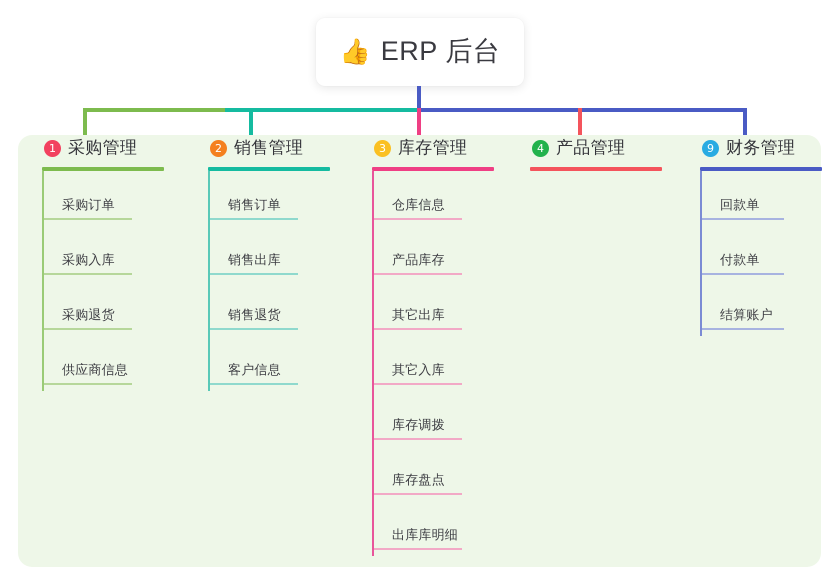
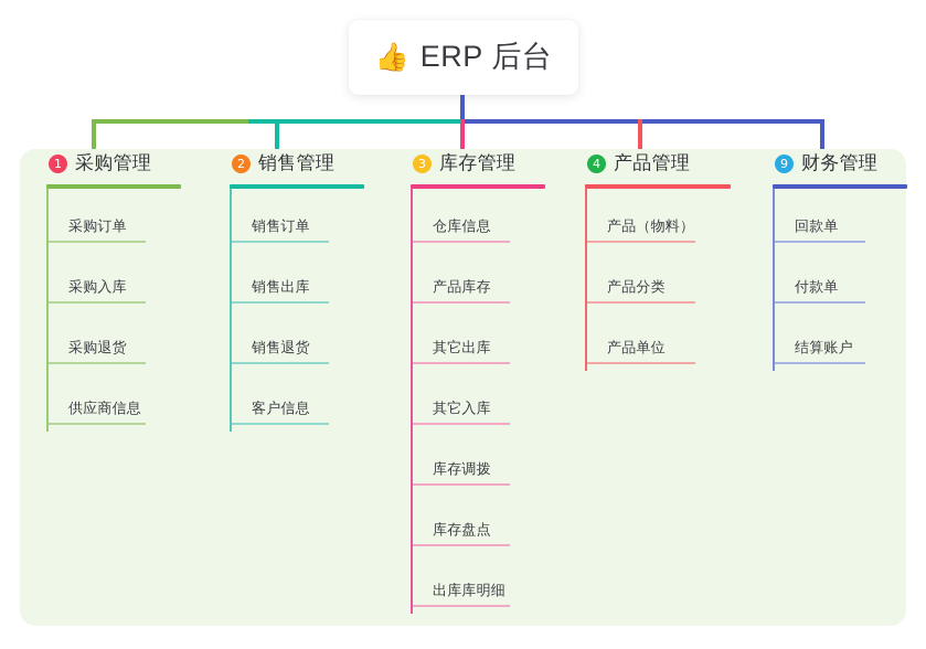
  👍
  ERP 后台
  1
  采购管理
  采购订单
  采购入库
  采购退货
  供应商信息
  2
  销售管理
  销售订单
  销售出库
  销售退货
  客户信息
  3
  库存管理
  仓库信息
  产品库存
  其它出库
  其它入库
  库存调拨
  库存盘点
  出库库明细
  4
  产品管理
+ 产品（物料）
+ 产品分类
+ 产品单位
  9
  财务管理
  回款单
  付款单
  结算账户
